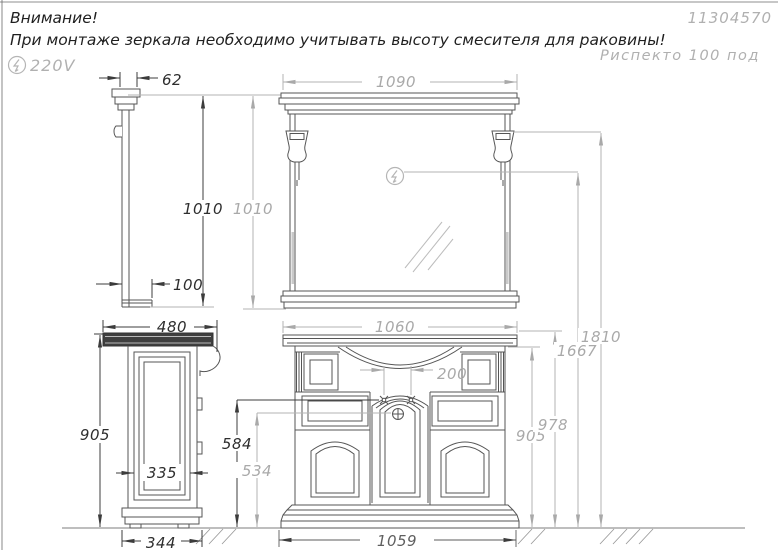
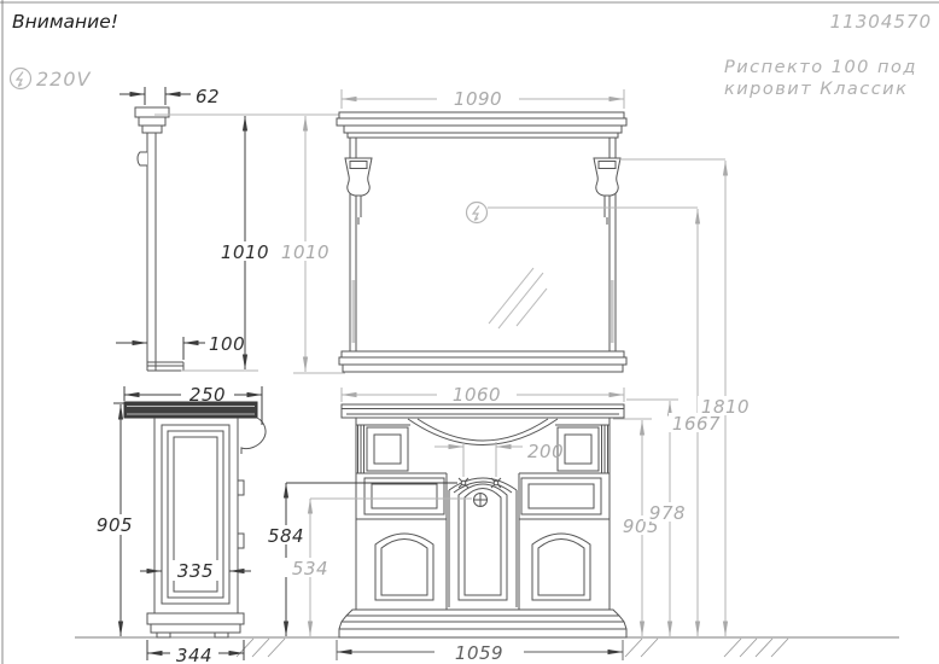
  Внимание!
- При монтаже зеркала необходимо учитывать высоту смесителя для раковины!
  11304570
  Риспекто 100 под
+ кировит Классик
  220V
  62
  100
  1010
  1010
  1090
- 480
+ 250
  905
  335
  344
  1060
  200
  584
  534
  1059
  905
  978
  1667
  1810
